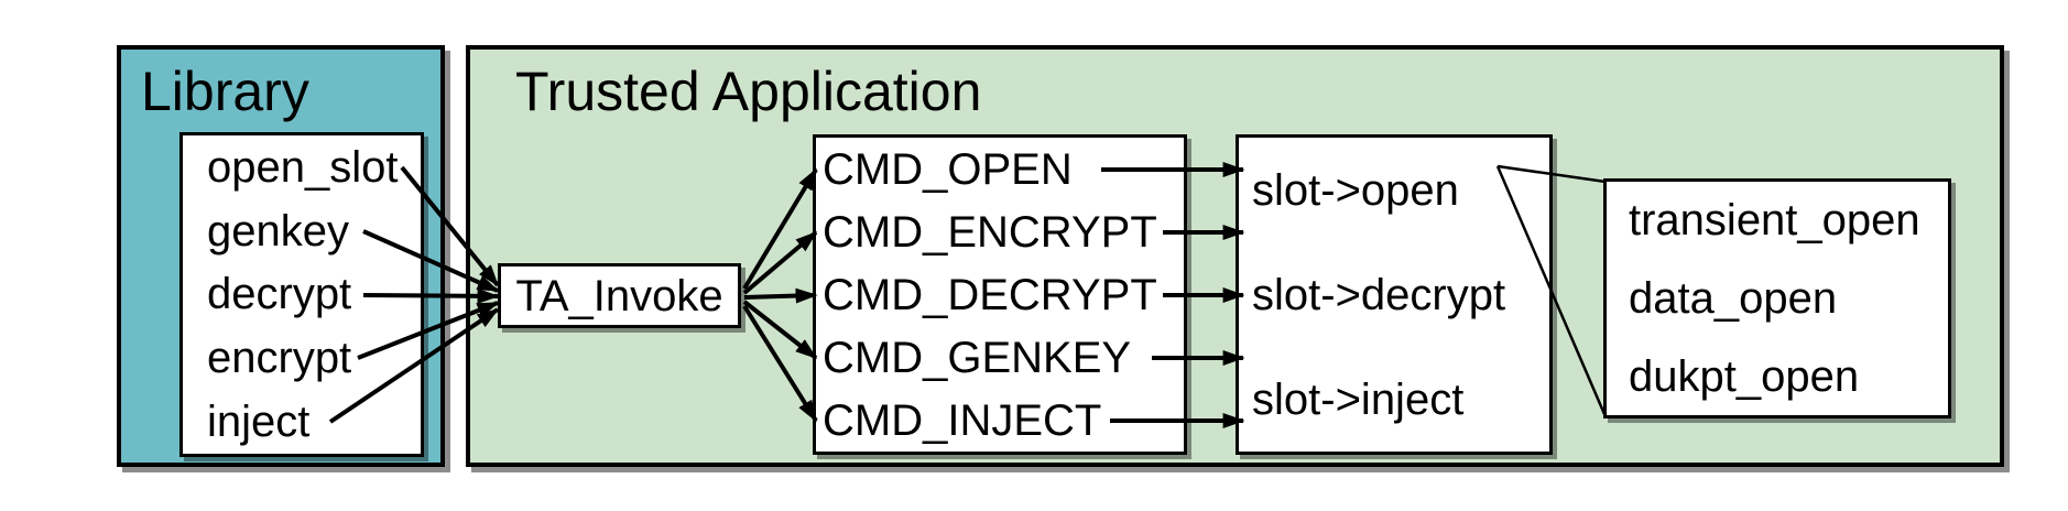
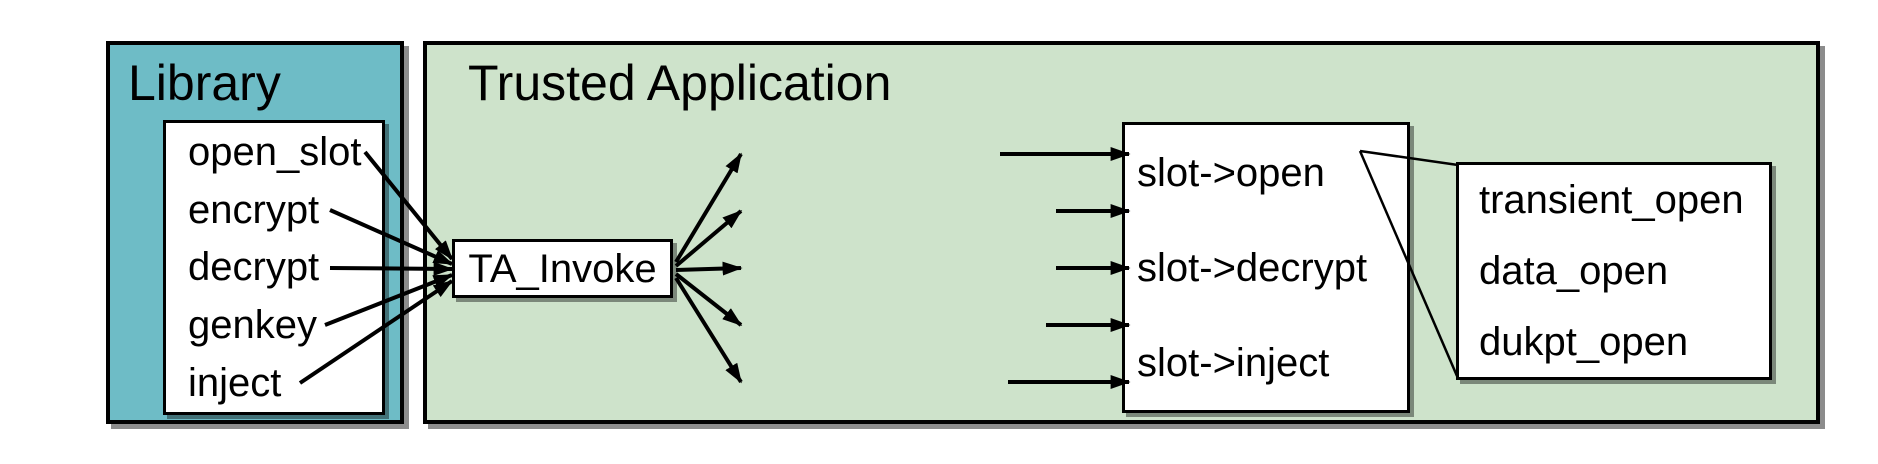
  Library
  Trusted Application
  open_slot
- genkey
+ encrypt
  decrypt
- encrypt
+ genkey
  inject
  TA_Invoke
- CMD_OPEN
- CMD_ENCRYPT
- CMD_DECRYPT
- CMD_GENKEY
- CMD_INJECT
  slot->open
  slot->decrypt
  slot->inject
  transient_open
  data_open
  dukpt_open
